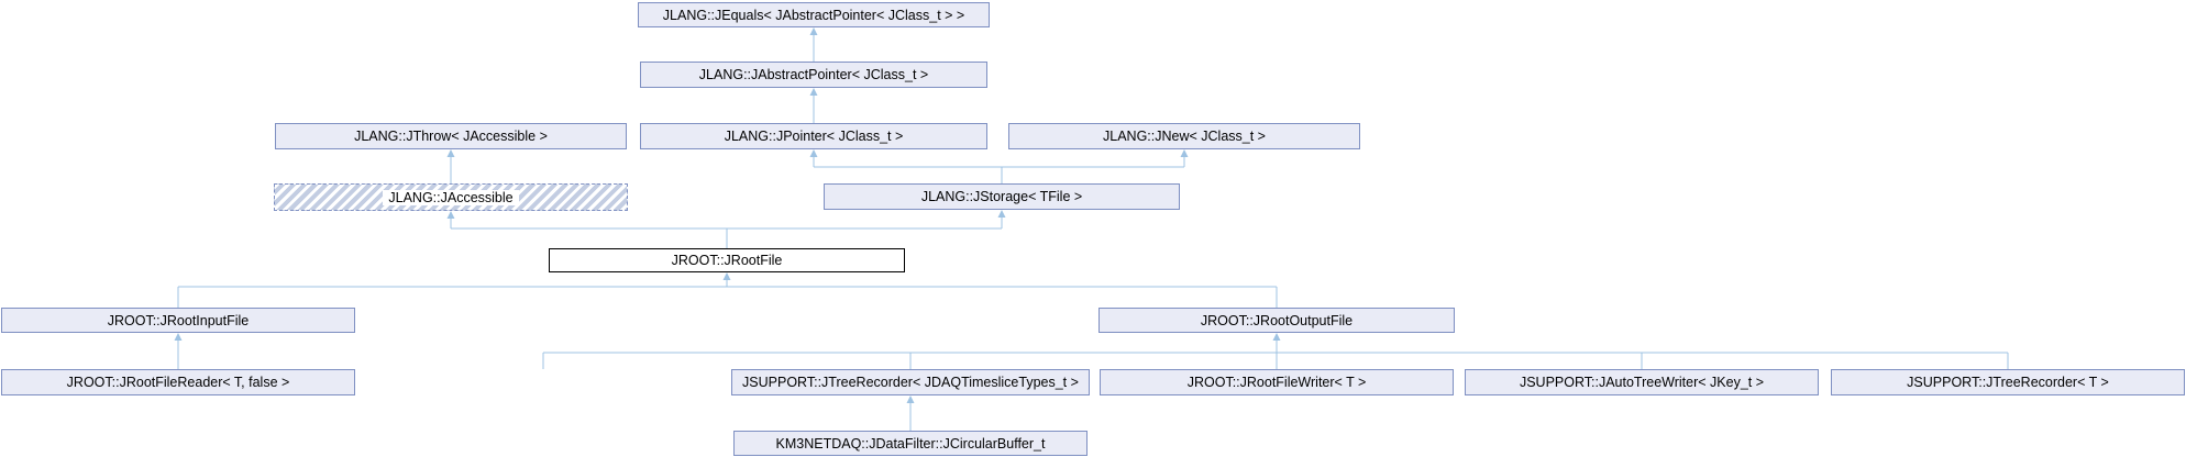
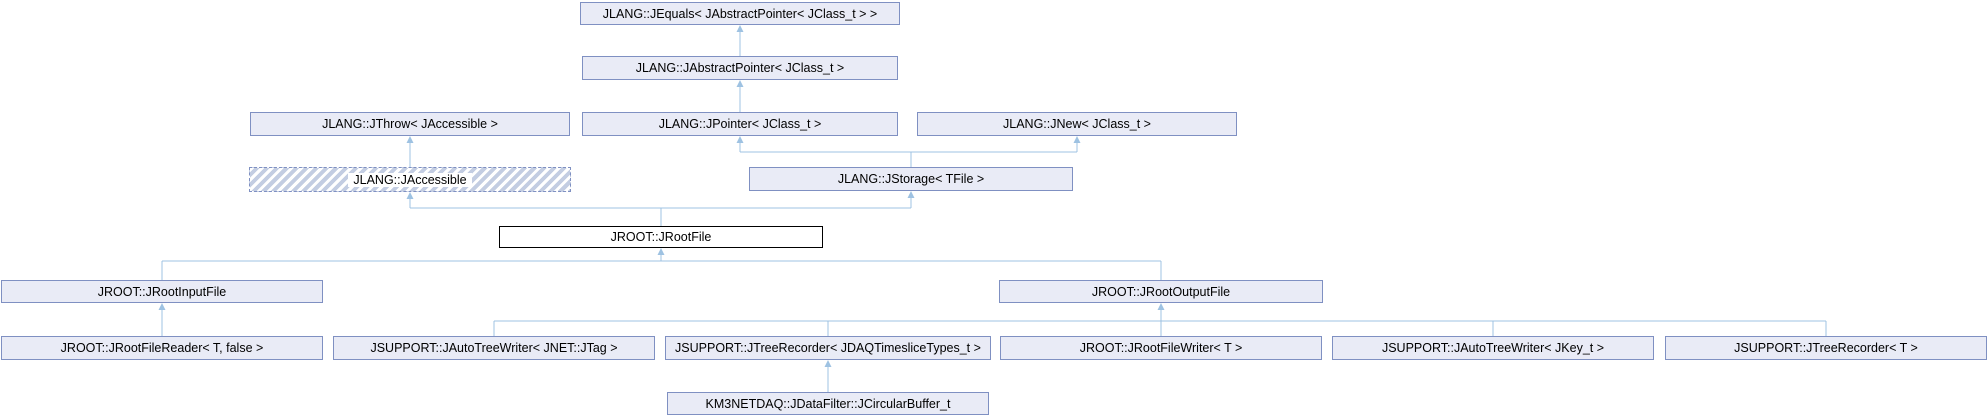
  JLANG::JEquals< JAbstractPointer< JClass_t > >
  JLANG::JAbstractPointer< JClass_t >
  JLANG::JThrow< JAccessible >
  JLANG::JPointer< JClass_t >
  JLANG::JNew< JClass_t >
  JLANG::JAccessible
  JLANG::JStorage< TFile >
  JROOT::JRootFile
  JROOT::JRootInputFile
  JROOT::JRootOutputFile
  JROOT::JRootFileReader< T, false >
+ JSUPPORT::JAutoTreeWriter< JNET::JTag >
  JSUPPORT::JTreeRecorder< JDAQTimesliceTypes_t >
  JROOT::JRootFileWriter< T >
  JSUPPORT::JAutoTreeWriter< JKey_t >
  JSUPPORT::JTreeRecorder< T >
  KM3NETDAQ::JDataFilter::JCircularBuffer_t
